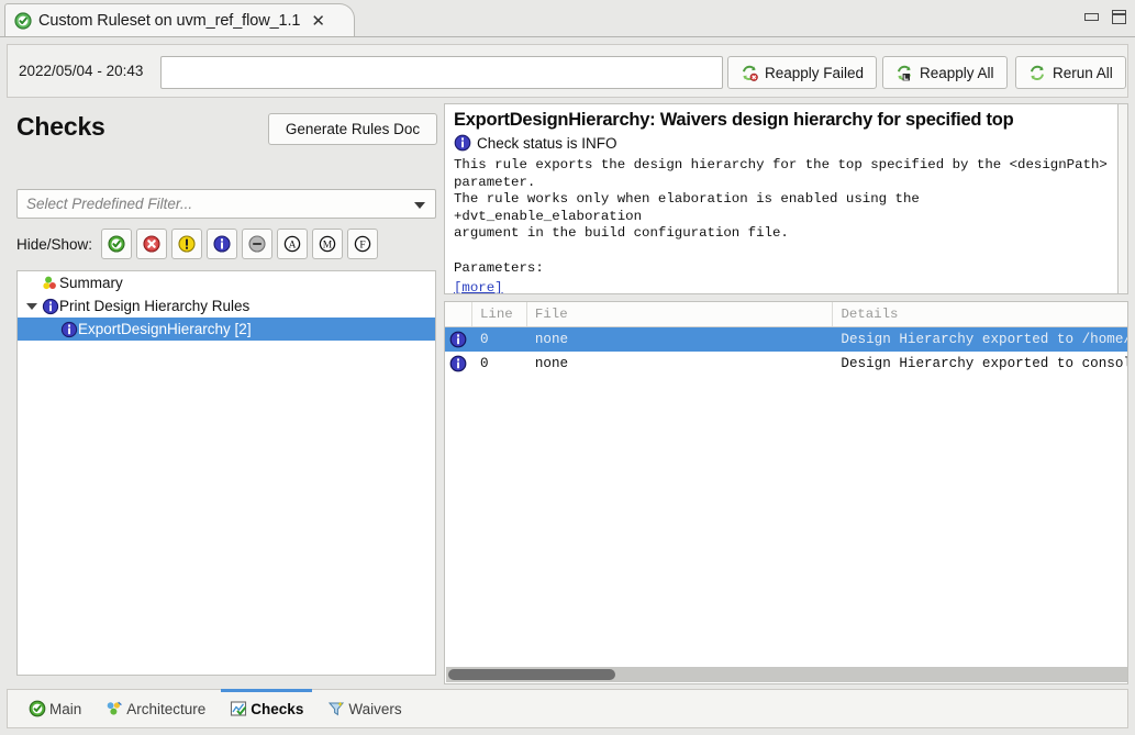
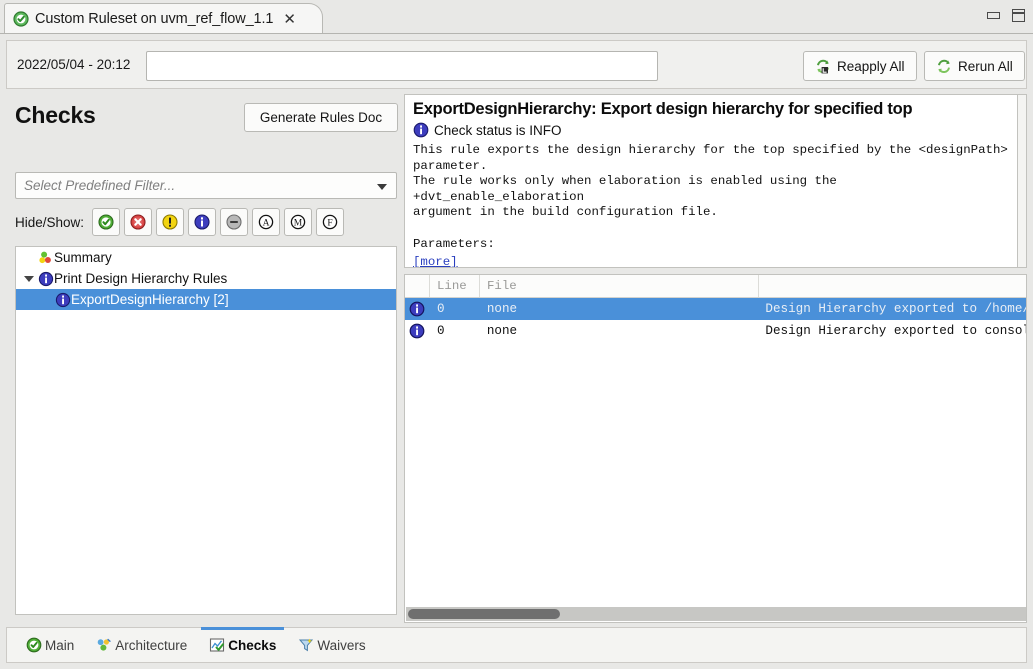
  Custom Ruleset on uvm_ref_flow_1.1
  ✕
- 2022/05/04 - 20:43
+ 2022/05/04 - 20:12
- Reapply Failed
  Reapply All
  Rerun All
  Checks
  Generate Rules Doc
  Select Predefined Filter...
  Hide/Show:
  A
  M
  F
  Summary
  Print Design Hierarchy Rules
  ExportDesignHierarchy [2]
- ExportDesignHierarchy: Waivers design hierarchy for specified top
+ ExportDesignHierarchy: Export design hierarchy for specified top
  Check status is INFO
  This rule exports the design hierarchy for the top specified by the <designPath>
  parameter.
  The rule works only when elaboration is enabled using the +dvt_enable_elaboration
  argument in the build configuration file.
  Parameters:
  [more]
  Line
  File
- Details
  0
  none
  Design Hierarchy exported to /home
  0
  none
  Design Hierarchy exported to conso
  Main
  Architecture
  Checks
  Waivers
